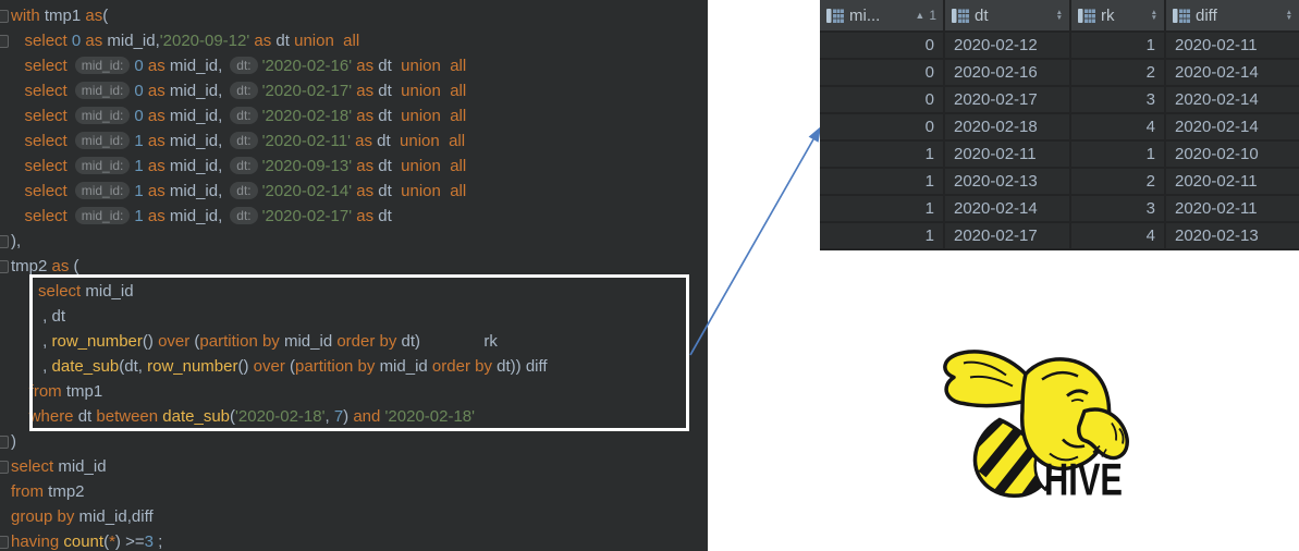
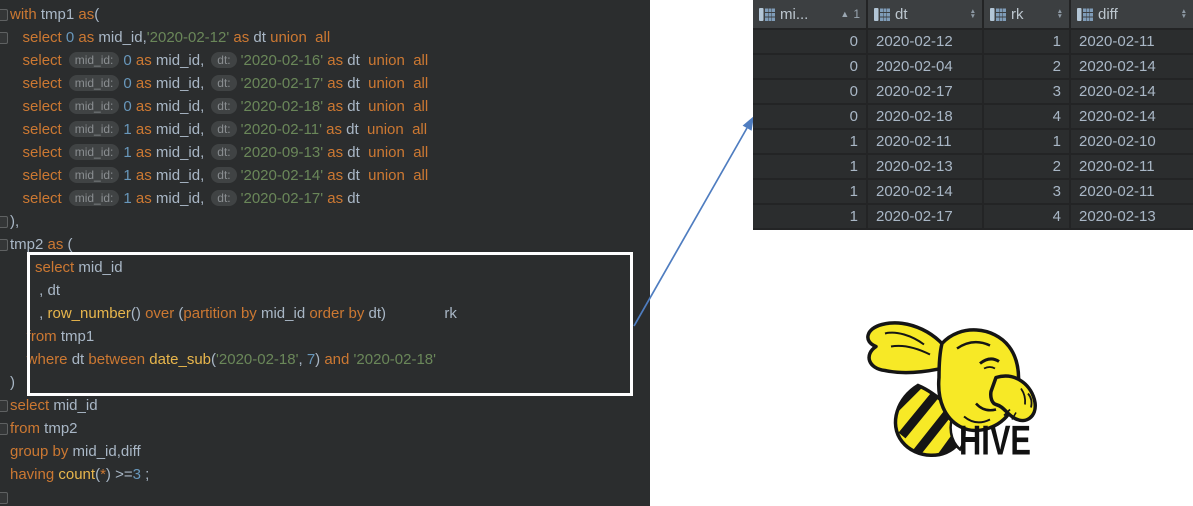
  with tmp1 as(
- select 0 as mid_id,'2020-09-12' as dt union all
+ select 0 as mid_id,'2020-02-12' as dt union all
  select mid_id: 0 as mid_id, dt: '2020-02-16' as dt union all
  select mid_id: 0 as mid_id, dt: '2020-02-17' as dt union all
  select mid_id: 0 as mid_id, dt: '2020-02-18' as dt union all
  select mid_id: 1 as mid_id, dt: '2020-02-11' as dt union all
  select mid_id: 1 as mid_id, dt: '2020-09-13' as dt union all
  select mid_id: 1 as mid_id, dt: '2020-02-14' as dt union all
  select mid_id: 1 as mid_id, dt: '2020-02-17' as dt
  ),
  tmp2 as (
  select mid_id
  , dt
  , row_number() over (partition by mid_id order by dt) rk
- , date_sub(dt, row_number() over (partition by mid_id order by dt)) diff
  from tmp1
  where dt between date_sub('2020-02-18', 7) and '2020-02-18'
  )
  select mid_id
  from tmp2
  group by mid_id,diff
  having count(*) >=3 ;
  mi... ▲ 1	dt	rk	diff
  0	2020-02-12	1	2020-02-11
- 0	2020-02-16	2	2020-02-14
+ 0	2020-02-04	2	2020-02-14
  0	2020-02-17	3	2020-02-14
  0	2020-02-18	4	2020-02-14
  1	2020-02-11	1	2020-02-10
  1	2020-02-13	2	2020-02-11
  1	2020-02-14	3	2020-02-11
  1	2020-02-17	4	2020-02-13
  HIVE
